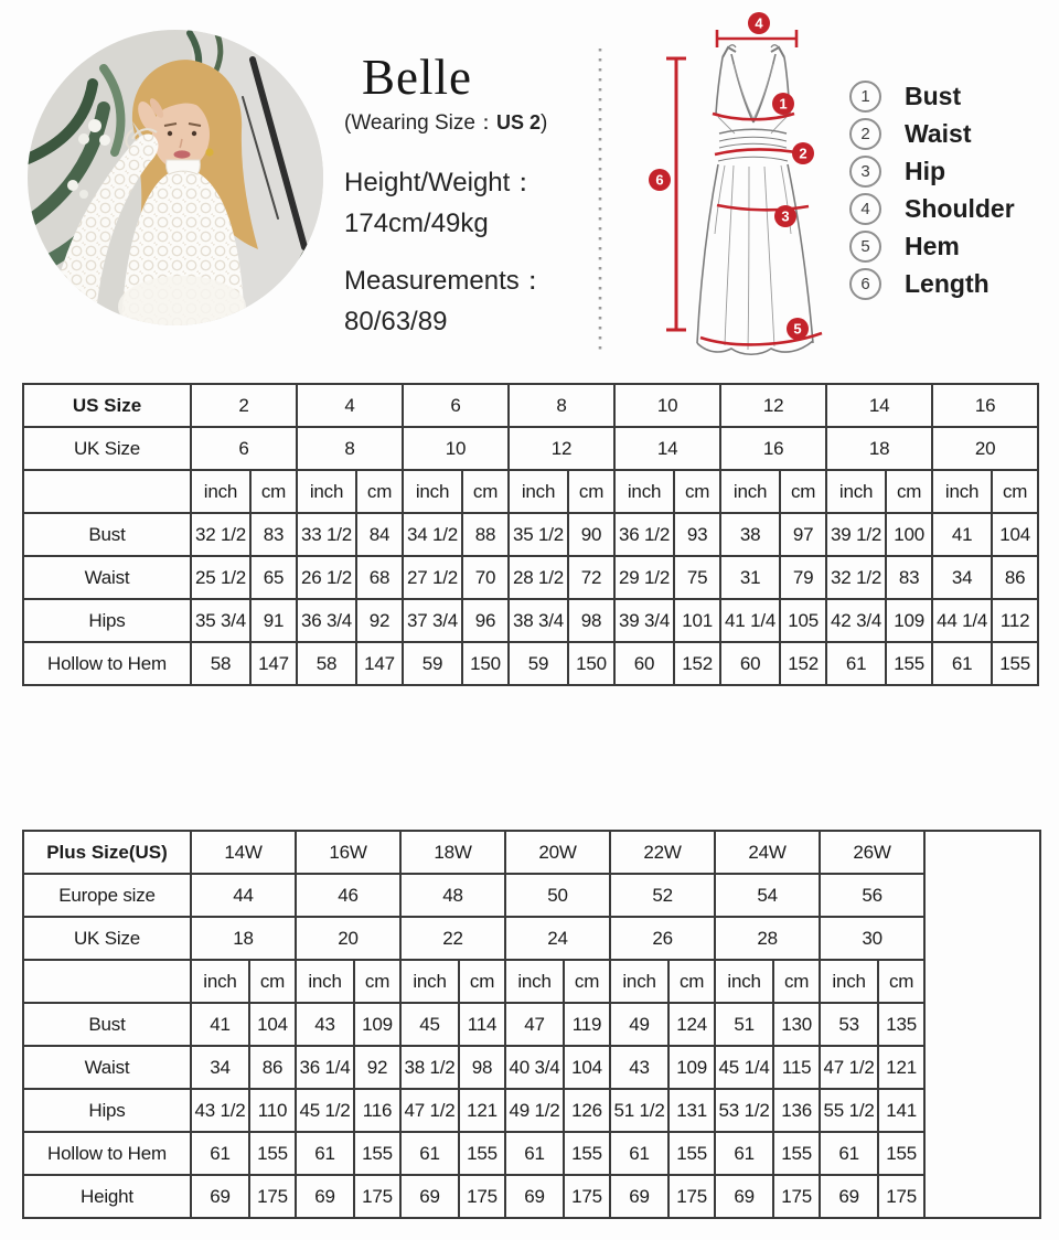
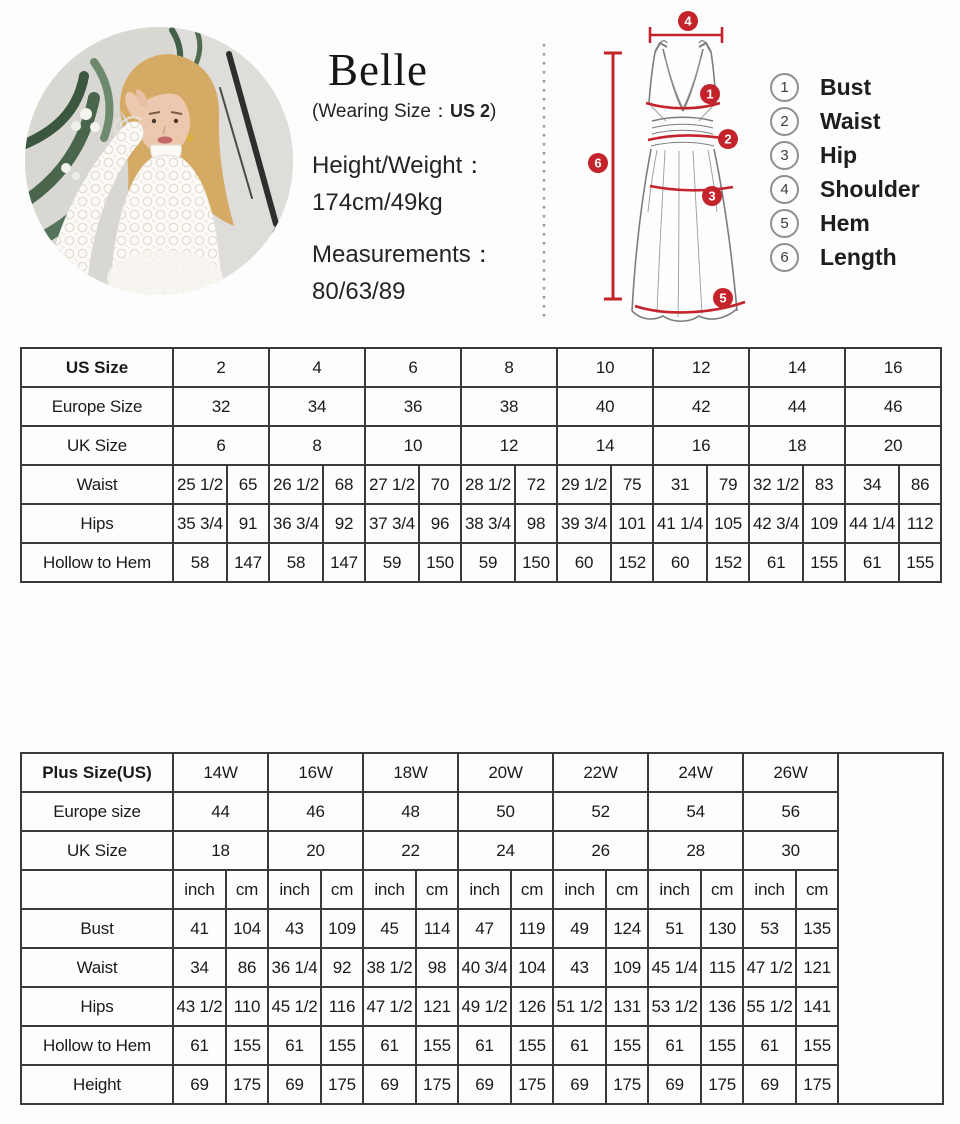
  Belle
  (Wearing Size：US 2)
  Height/Weight：
  174cm/49kg
  Measurements：
  80/63/89
  4
  1
  2
  3
  5
  6
  1
  Bust
  2
  Waist
  3
  Hip
  4
  Shoulder
  5
  Hem
  6
  Length
  US Size	2	4	6	8	10	12	14	16
+ Europe Size	32	34	36	38	40	42	44	46
  UK Size	6	8	10	12	14	16	18	20
- 	inch	cm	inch	cm	inch	cm	inch	cm	inch	cm	inch	cm	inch	cm	inch	cm
- Bust	32 1/2	83	33 1/2	84	34 1/2	88	35 1/2	90	36 1/2	93	38	97	39 1/2	100	41	104
  Waist	25 1/2	65	26 1/2	68	27 1/2	70	28 1/2	72	29 1/2	75	31	79	32 1/2	83	34	86
  Hips	35 3/4	91	36 3/4	92	37 3/4	96	38 3/4	98	39 3/4	101	41 1/4	105	42 3/4	109	44 1/4	112
  Hollow to Hem	58	147	58	147	59	150	59	150	60	152	60	152	61	155	61	155
  Plus Size(US)	14W	16W	18W	20W	22W	24W	26W
  Europe size	44	46	48	50	52	54	56
  UK Size	18	20	22	24	26	28	30
  	inch	cm	inch	cm	inch	cm	inch	cm	inch	cm	inch	cm	inch	cm
  Bust	41	104	43	109	45	114	47	119	49	124	51	130	53	135
  Waist	34	86	36 1/4	92	38 1/2	98	40 3/4	104	43	109	45 1/4	115	47 1/2	121
  Hips	43 1/2	110	45 1/2	116	47 1/2	121	49 1/2	126	51 1/2	131	53 1/2	136	55 1/2	141
  Hollow to Hem	61	155	61	155	61	155	61	155	61	155	61	155	61	155
  Height	69	175	69	175	69	175	69	175	69	175	69	175	69	175
